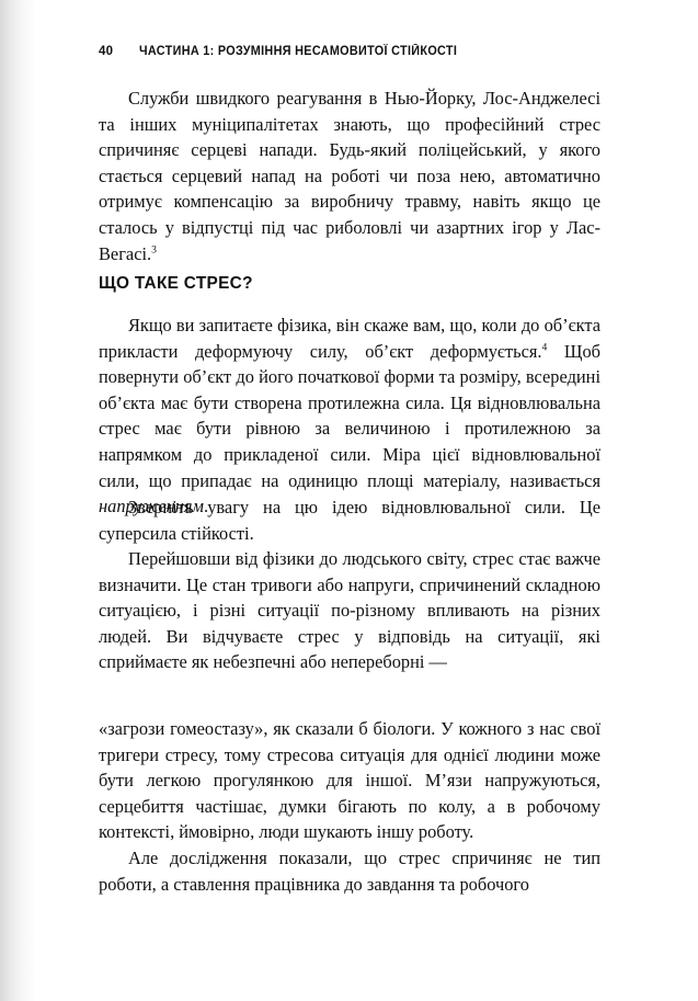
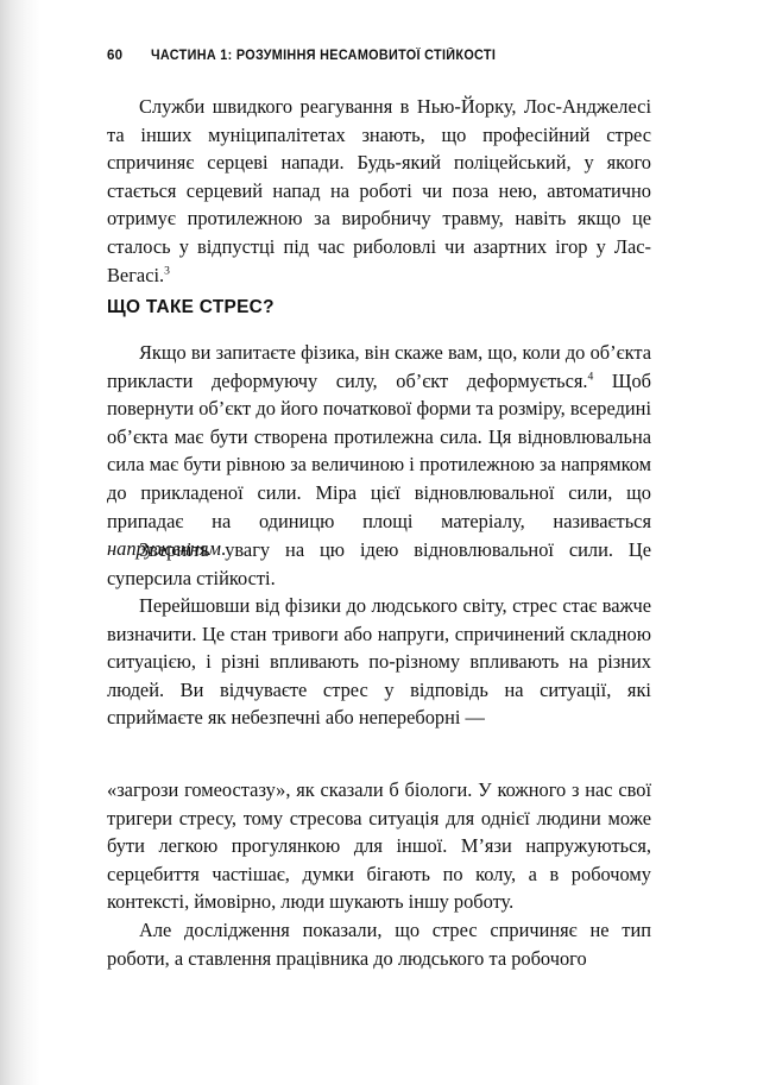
- 40 ЧАСТИНА 1: РОЗУМІННЯ НЕСАМОВИТОЇ СТІЙКОСТІ
+ 60 ЧАСТИНА 1: РОЗУМІННЯ НЕСАМОВИТОЇ СТІЙКОСТІ
- Служби швидкого реагування в Нью-Йорку, Лос-Анджелесі та інших муніципалітетах знають, що професійний стрес спричиняє серцеві напади. Будь-який поліцейський, у якого стається серцевий напад на роботі чи поза нею, автоматично отримує компенсацію за виробничу травму, навіть якщо це сталось у відпустці під час риболовлі чи азартних ігор у Лас-Вегасі.3
+ Служби швидкого реагування в Нью-Йорку, Лос-Анджелесі та інших муніципалітетах знають, що професійний стрес спричиняє серцеві напади. Будь-який поліцейський, у якого стається серцевий напад на роботі чи поза нею, автоматично отримує протилежною за виробничу травму, навіть якщо це сталось у відпустці під час риболовлі чи азартних ігор у Лас-Вегасі.3
  ЩО ТАКЕ СТРЕС?
- Якщо ви запитаєте фізика, він скаже вам, що, коли до об’єкта прикласти деформуючу силу, об’єкт деформується.4 Щоб повернути об’єкт до його початкової форми та розміру, всередині об’єкта має бути створена протилежна сила. Ця відновлювальна стрес має бути рівною за величиною і протилежною за напрямком до прикладеної сили. Міра цієї відновлювальної сили, що припадає на одиницю площі матеріалу, називається напруженням.
+ Якщо ви запитаєте фізика, він скаже вам, що, коли до об’єкта прикласти деформуючу силу, об’єкт деформується.4 Щоб повернути об’єкт до його початкової форми та розміру, всередині об’єкта має бути створена протилежна сила. Ця відновлювальна сила має бути рівною за величиною і протилежною за напрямком до прикладеної сили. Міра цієї відновлювальної сили, що припадає на одиницю площі матеріалу, називається напруженням.
  Зверніть увагу на цю ідею відновлювальної сили. Це суперсила стійкості.
- Перейшовши від фізики до людського світу, стрес стає важче визначити. Це стан тривоги або напруги, спричинений складною ситуацією, і різні ситуації по-різному впливають на різних людей. Ви відчуваєте стрес у відповідь на ситуації, які сприймаєте як небезпечні або непереборні —
+ Перейшовши від фізики до людського світу, стрес стає важче визначити. Це стан тривоги або напруги, спричинений складною ситуацією, і різні впливають по-різному впливають на різних людей. Ви відчуваєте стрес у відповідь на ситуації, які сприймаєте як небезпечні або непереборні —
  «загрози гомеостазу», як сказали б біологи. У кожного з нас свої тригери стресу, тому стресова ситуація для однієї людини може бути легкою прогулянкою для іншої. М’язи напружуються, серцебиття частішає, думки бігають по колу, а в робочому контексті, ймовірно, люди шукають іншу роботу.
- Але дослідження показали, що стрес спричиняє не тип роботи, а ставлення працівника до завдання та робочого
+ Але дослідження показали, що стрес спричиняє не тип роботи, а ставлення працівника до людського та робочого
